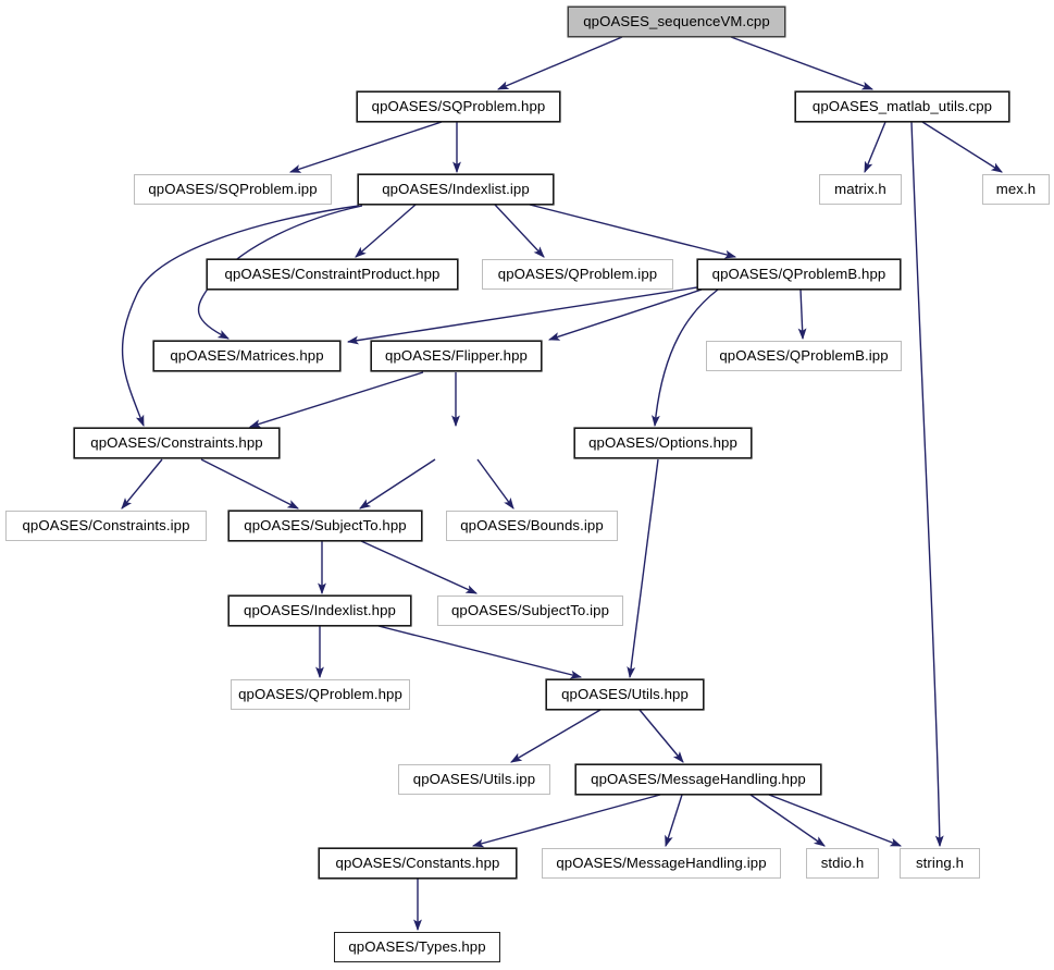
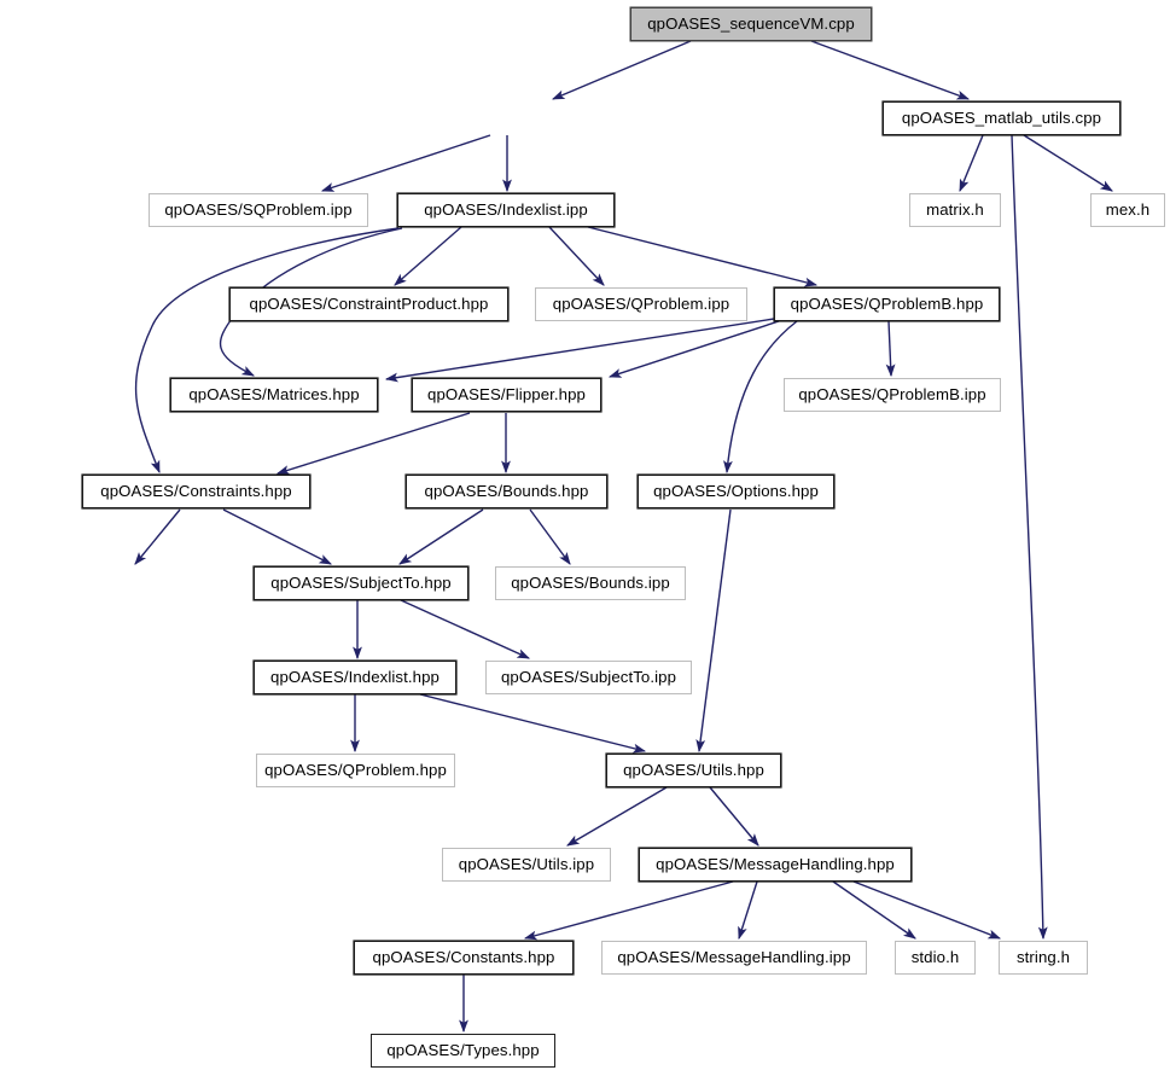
  qpOASES_sequenceVM.cpp
- qpOASES/SQProblem.hpp
  qpOASES_matlab_utils.cpp
  qpOASES/SQProblem.ipp
  qpOASES/Indexlist.ipp
  matrix.h
  mex.h
  qpOASES/ConstraintProduct.hpp
  qpOASES/QProblem.ipp
  qpOASES/QProblemB.hpp
  qpOASES/Matrices.hpp
  qpOASES/Flipper.hpp
  qpOASES/QProblemB.ipp
  qpOASES/Constraints.hpp
+ qpOASES/Bounds.hpp
  qpOASES/Options.hpp
- qpOASES/Constraints.ipp
  qpOASES/SubjectTo.hpp
  qpOASES/Bounds.ipp
  qpOASES/Indexlist.hpp
  qpOASES/SubjectTo.ipp
  qpOASES/QProblem.hpp
  qpOASES/Utils.hpp
  qpOASES/Utils.ipp
  qpOASES/MessageHandling.hpp
  qpOASES/Constants.hpp
  qpOASES/MessageHandling.ipp
  stdio.h
  string.h
  qpOASES/Types.hpp
